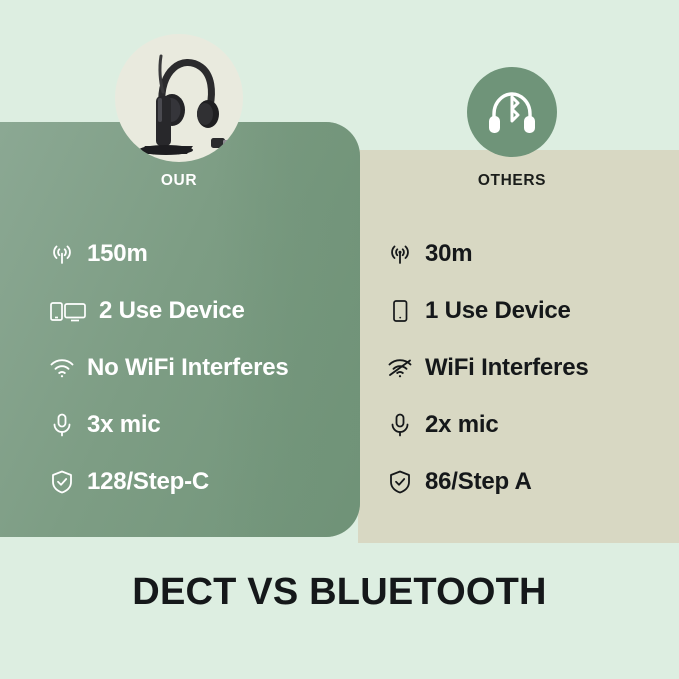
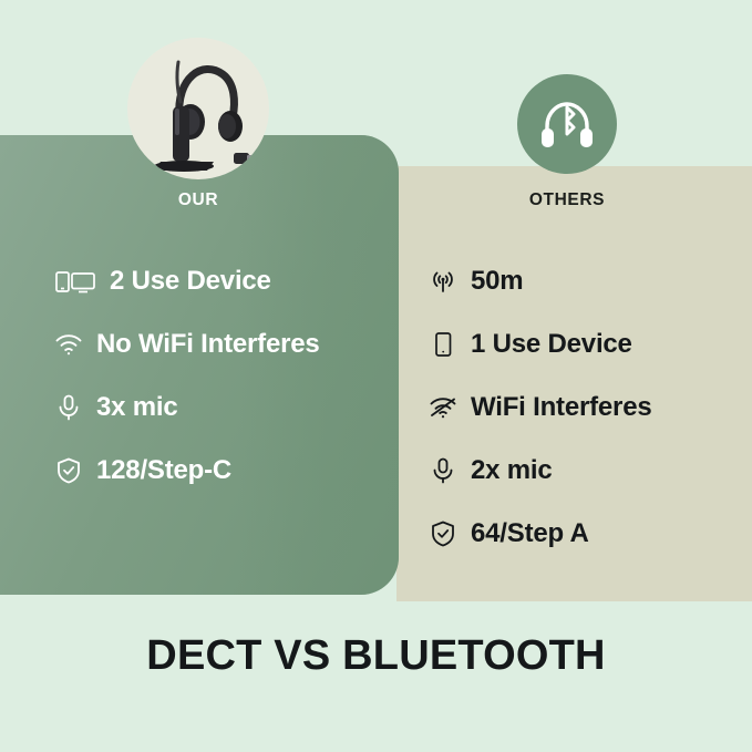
  OUR
  OTHERS
- 150m
  2 Use Device
  No WiFi Interferes
  3x mic
  128/Step-C
- 30m
+ 50m
  1 Use Device
  WiFi Interferes
  2x mic
- 86/Step A
+ 64/Step A
  DECT VS BLUETOOTH
